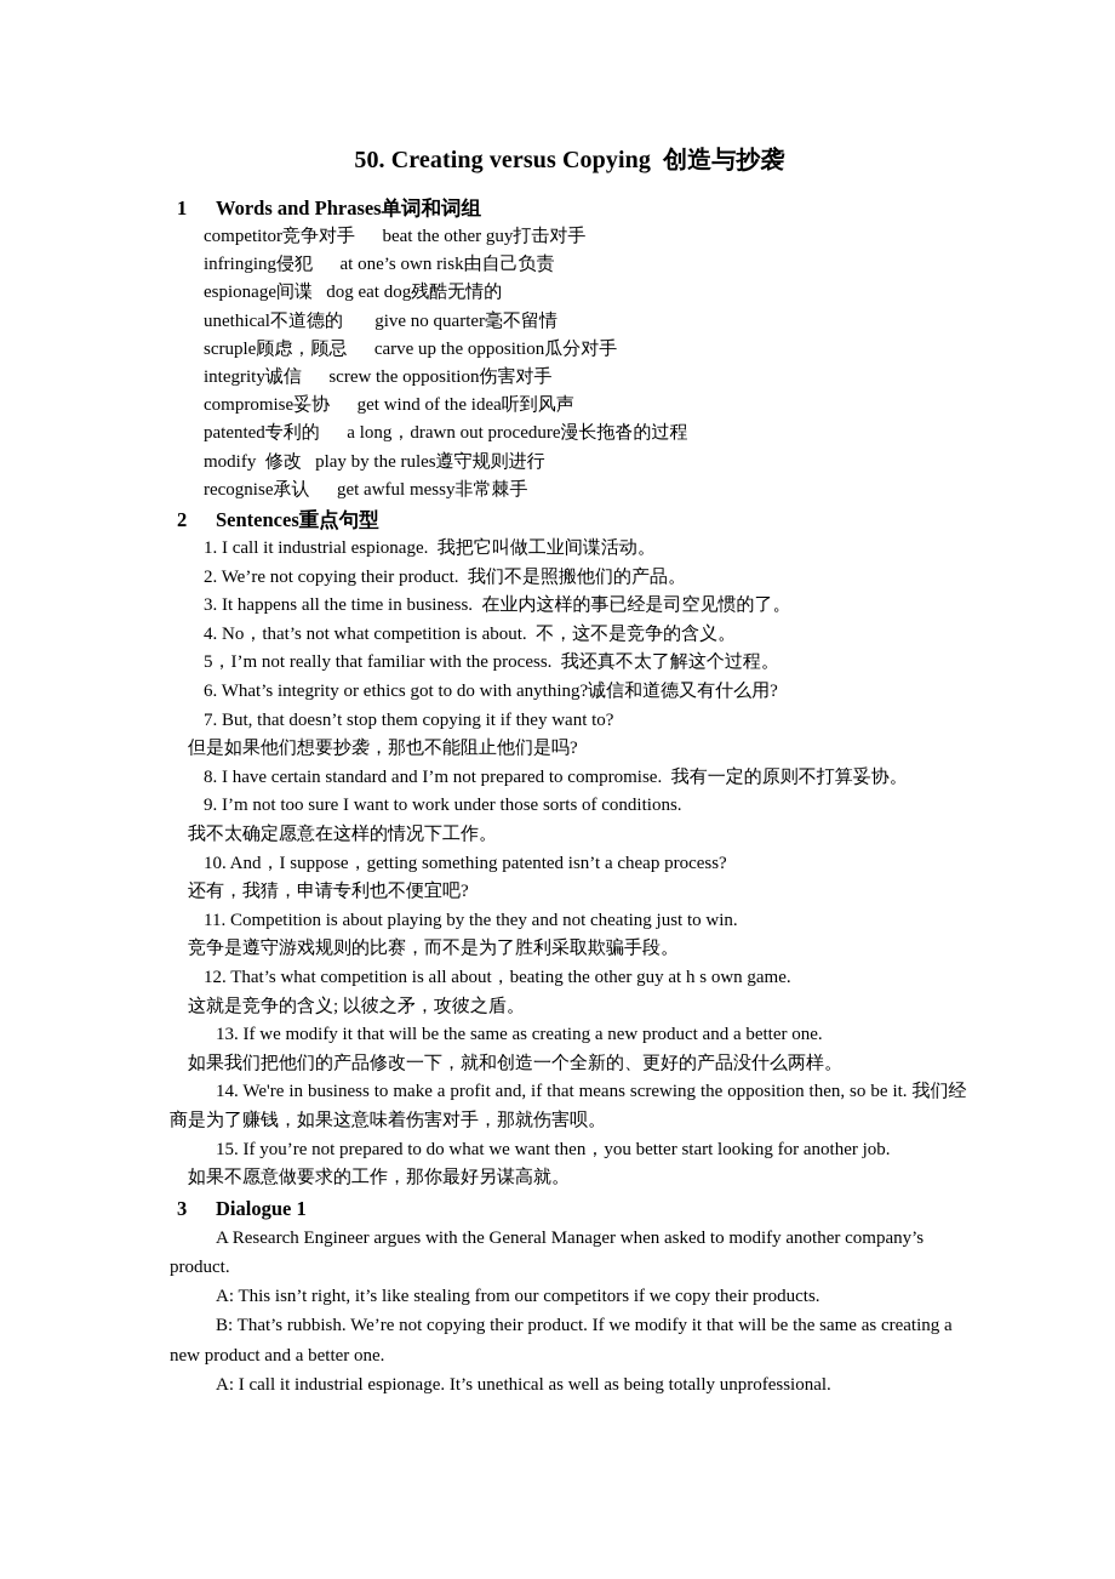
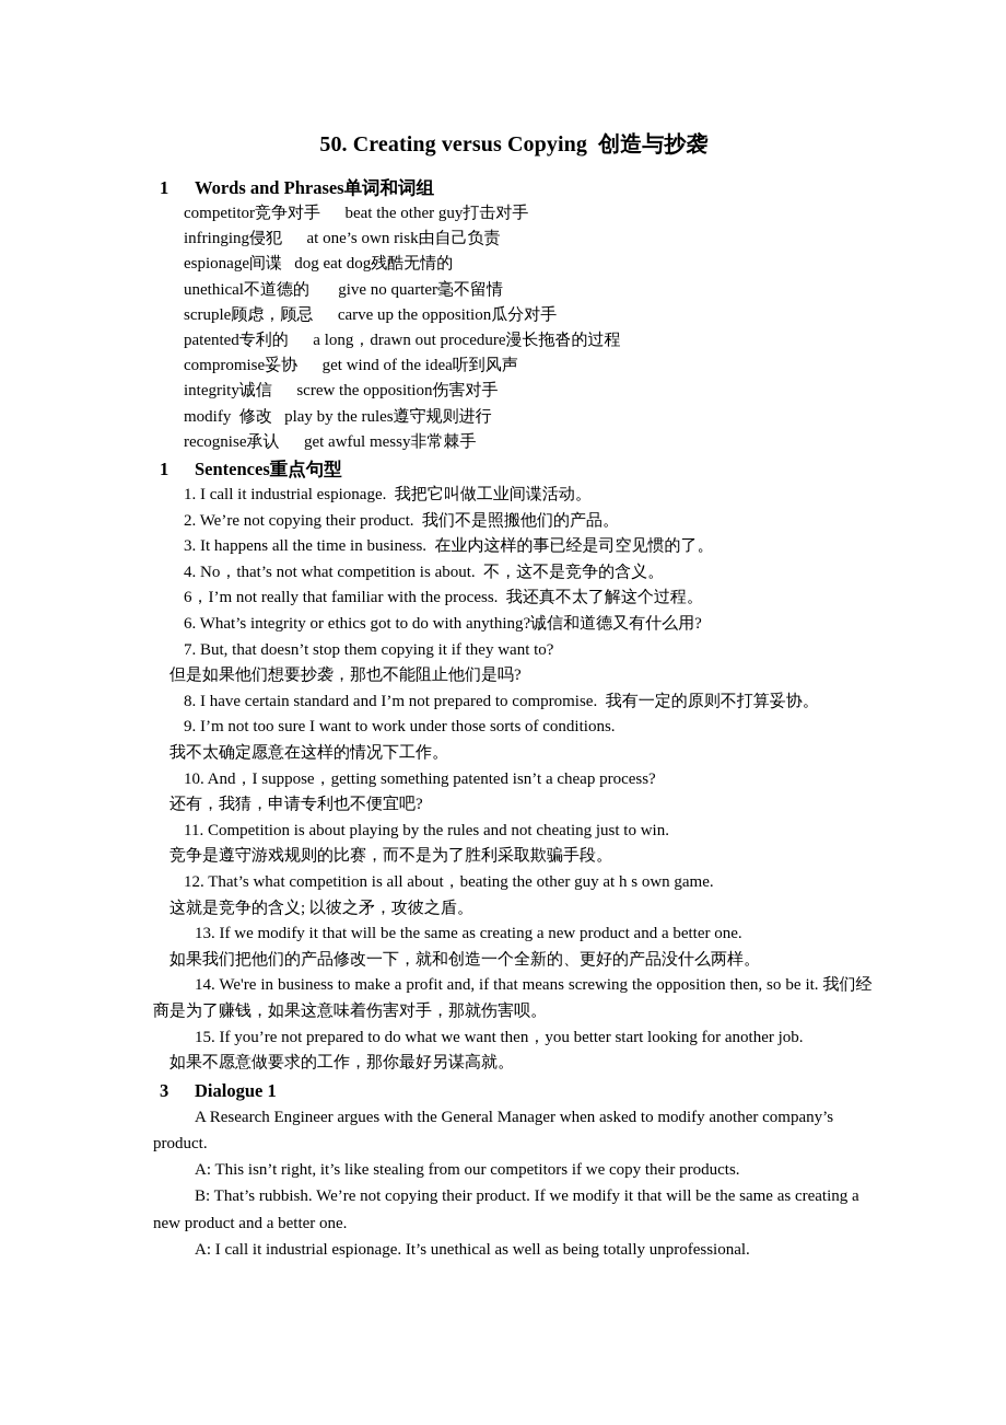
  50. Creating versus Copying 创造与抄袭
  1 Words and Phrases单词和词组
  competitor竞争对手 beat the other guy打击对手
  infringing侵犯 at one’s own risk由自己负责
  espionage间谍 dog eat dog残酷无情的
  unethical不道德的 give no quarter毫不留情
  scruple顾虑，顾忌 carve up the opposition瓜分对手
- integrity诚信 screw the opposition伤害对手
+ patented专利的 a long，drawn out procedure漫长拖沓的过程
  compromise妥协 get wind of the idea听到风声
- patented专利的 a long，drawn out procedure漫长拖沓的过程
+ integrity诚信 screw the opposition伤害对手
  modify 修改 play by the rules遵守规则进行
  recognise承认 get awful messy非常棘手
- 2 Sentences重点句型
+ 1 Sentences重点句型
  1. I call it industrial espionage. 我把它叫做工业间谍活动。
  2. We’re not copying their product. 我们不是照搬他们的产品。
  3. It happens all the time in business. 在业内这样的事已经是司空见惯的了。
  4. No，that’s not what competition is about. 不，这不是竞争的含义。
- 5，I’m not really that familiar with the process. 我还真不太了解这个过程。
+ 6，I’m not really that familiar with the process. 我还真不太了解这个过程。
  6. What’s integrity or ethics got to do with anything?诚信和道德又有什么用?
  7. But, that doesn’t stop them copying it if they want to?
  但是如果他们想要抄袭，那也不能阻止他们是吗?
  8. I have certain standard and I’m not prepared to compromise. 我有一定的原则不打算妥协。
  9. I’m not too sure I want to work under those sorts of conditions.
  我不太确定愿意在这样的情况下工作。
  10. And，I suppose，getting something patented isn’t a cheap process?
  还有，我猜，申请专利也不便宜吧?
- 11. Competition is about playing by the they and not cheating just to win.
+ 11. Competition is about playing by the rules and not cheating just to win.
  竞争是遵守游戏规则的比赛，而不是为了胜利采取欺骗手段。
  12. That’s what competition is all about，beating the other guy at h s own game.
  这就是竞争的含义; 以彼之矛，攻彼之盾。
  13. If we modify it that will be the same as creating a new product and a better one.
  如果我们把他们的产品修改一下，就和创造一个全新的、更好的产品没什么两样。
  14. We're in business to make a profit and, if that means screwing the opposition then, so be it. 我们经商是为了赚钱，如果这意味着伤害对手，那就伤害呗。
  15. If you’re not prepared to do what we want then，you better start looking for another job.
  如果不愿意做要求的工作，那你最好另谋高就。
  3 Dialogue 1
  A Research Engineer argues with the General Manager when asked to modify another company’s product.
  A: This isn’t right, it’s like stealing from our competitors if we copy their products.
  B: That’s rubbish. We’re not copying their product. If we modify it that will be the same as creating a new product and a better one.
  A: I call it industrial espionage. It’s unethical as well as being totally unprofessional.
